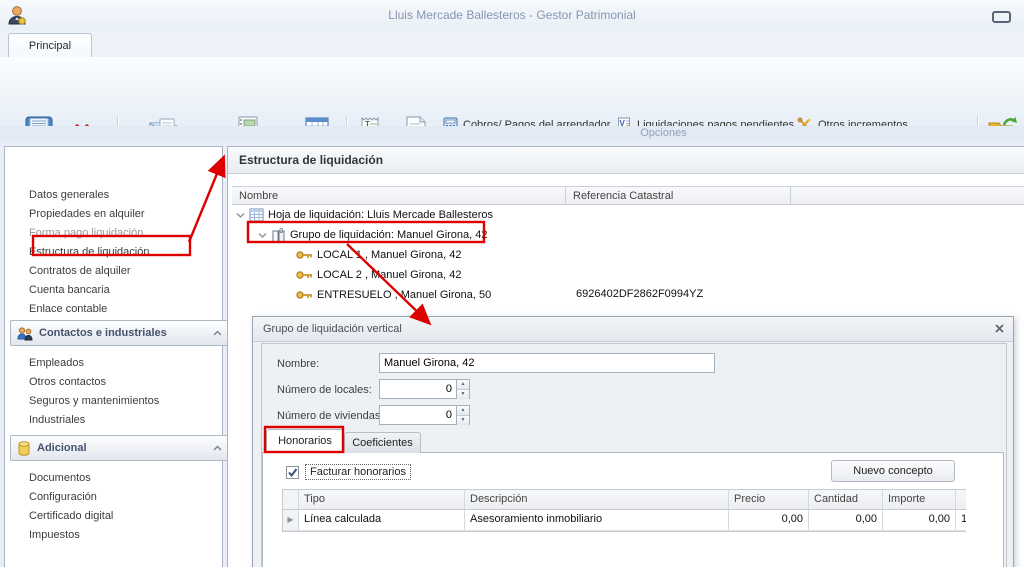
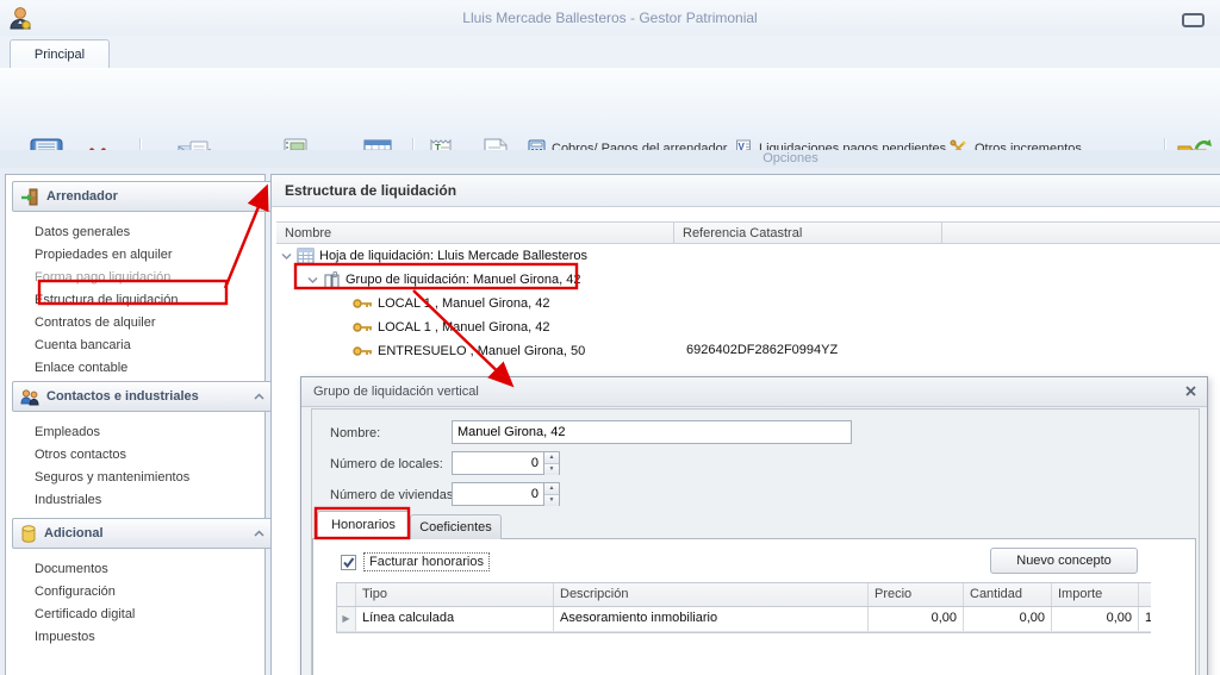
  Lluis Mercade Ballesteros - Gestor Patrimonial
  Principal
  T
  Cobros/ Pagos del arrendador
  V
  Liquidaciones pagos pendientes
  Otros incrementos
  Opciones
+ Arrendador
  Datos generales
  Propiedades en alquiler
  Forma pago liquidación
  structura de liquidación
  Contratos de alquiler
  Cuenta bancaria
  Enlace contable
  Contactos e industriales
  Empleados
  Otros contactos
  Seguros y mantenimientos
  Industriales
  Adicional
  Documentos
  Configuración
  Certificado digital
  Impuestos
  Estructura de liquidación
  Nombre
  Referencia Catastral
  Hoja de liquidación: Lluis Mercade Ballesteros
  Grupo de liquidación: Manuel Girona, 4
  LOCAL , Manuel Girona, 42
- LOCAL 2 , Manuel Girona, 42
+ LOCAL 1 , Manuel Girona, 42
  ENTRESUELO , Manuel Girona, 50
  6926402DF2862F0994YZ
  Grupo de liquidación vertical
  Nombre:
  Manuel Girona, 42
  Número de locales:
  0
  Número de viviendas
  0
  Honorarios
  Coeficientes
  Facturar honorarios
  Nuevo concepto
  Tipo
  Descripción
  Precio
  Cantidad
  Importe
  ▶
  Línea calculada
  Asesoramiento inmobiliario
  0,00
  0,00
  0,00
  1
